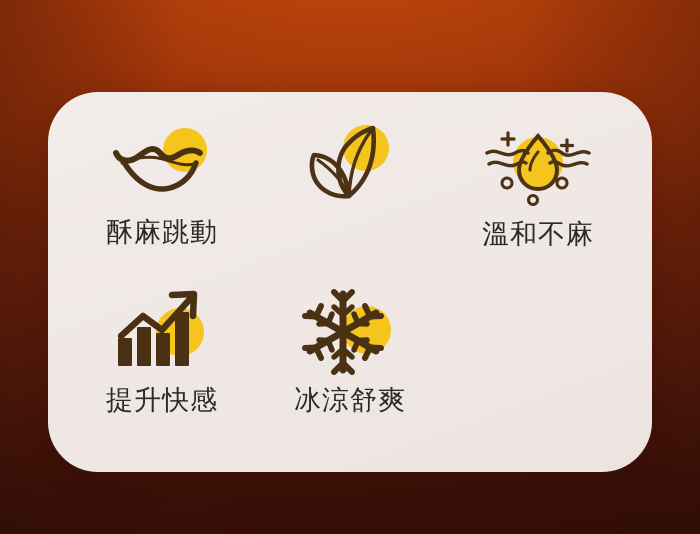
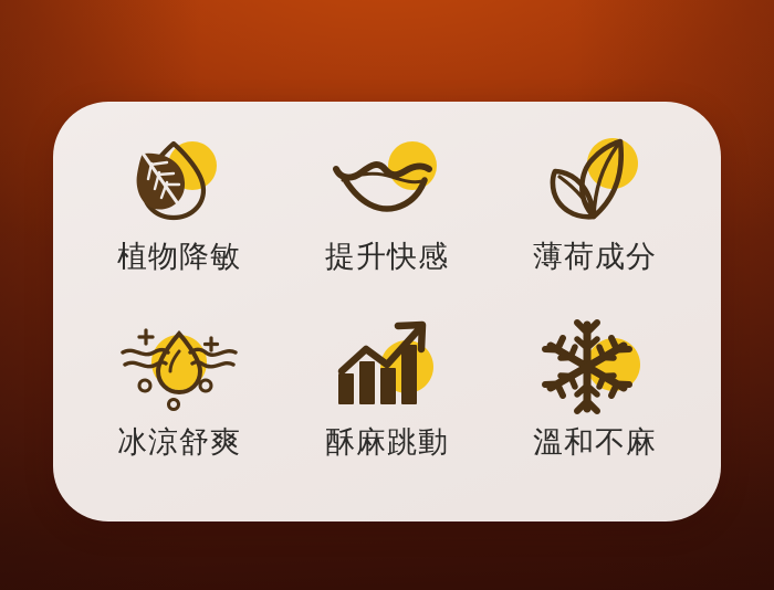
+ 植物降敏
- 酥麻跳動
+ 提升快感
+ 薄荷成分
- 溫和不麻
+ 冰涼舒爽
- 提升快感
+ 酥麻跳動
- 冰涼舒爽
+ 溫和不麻
